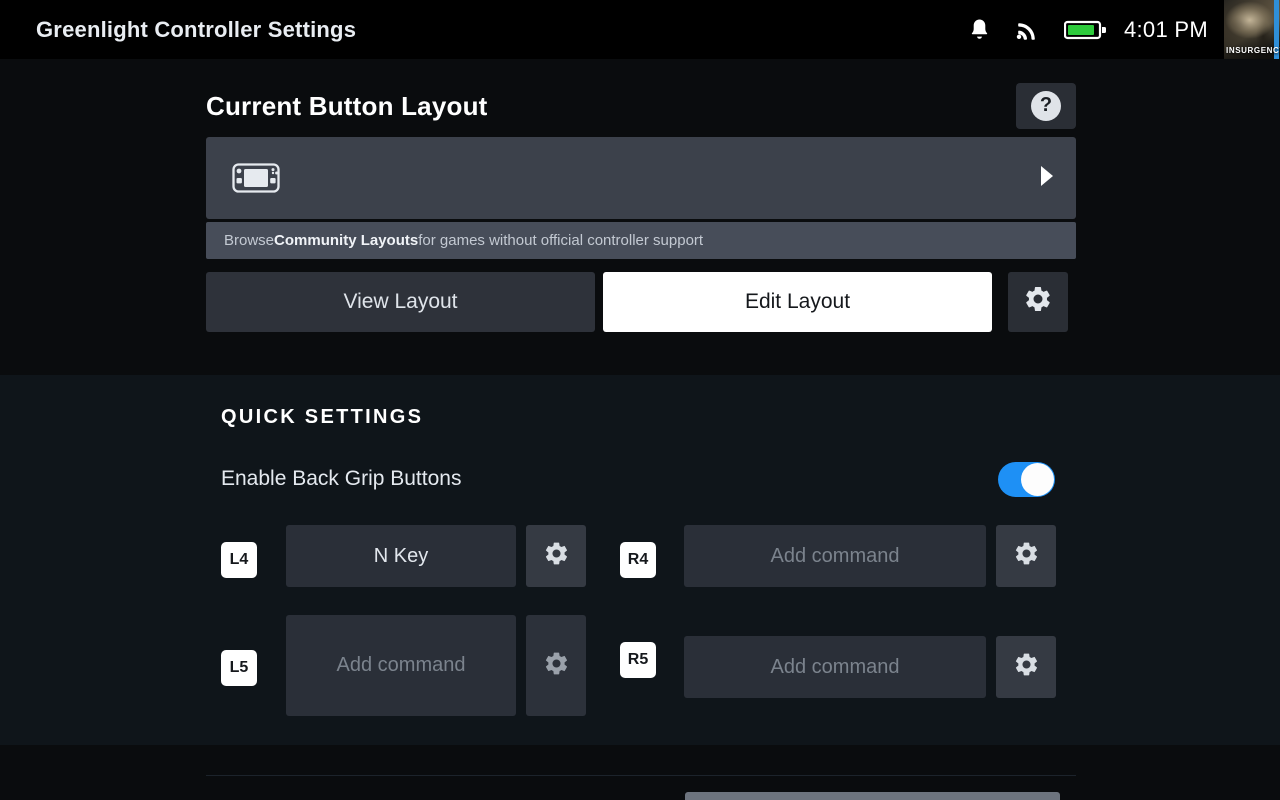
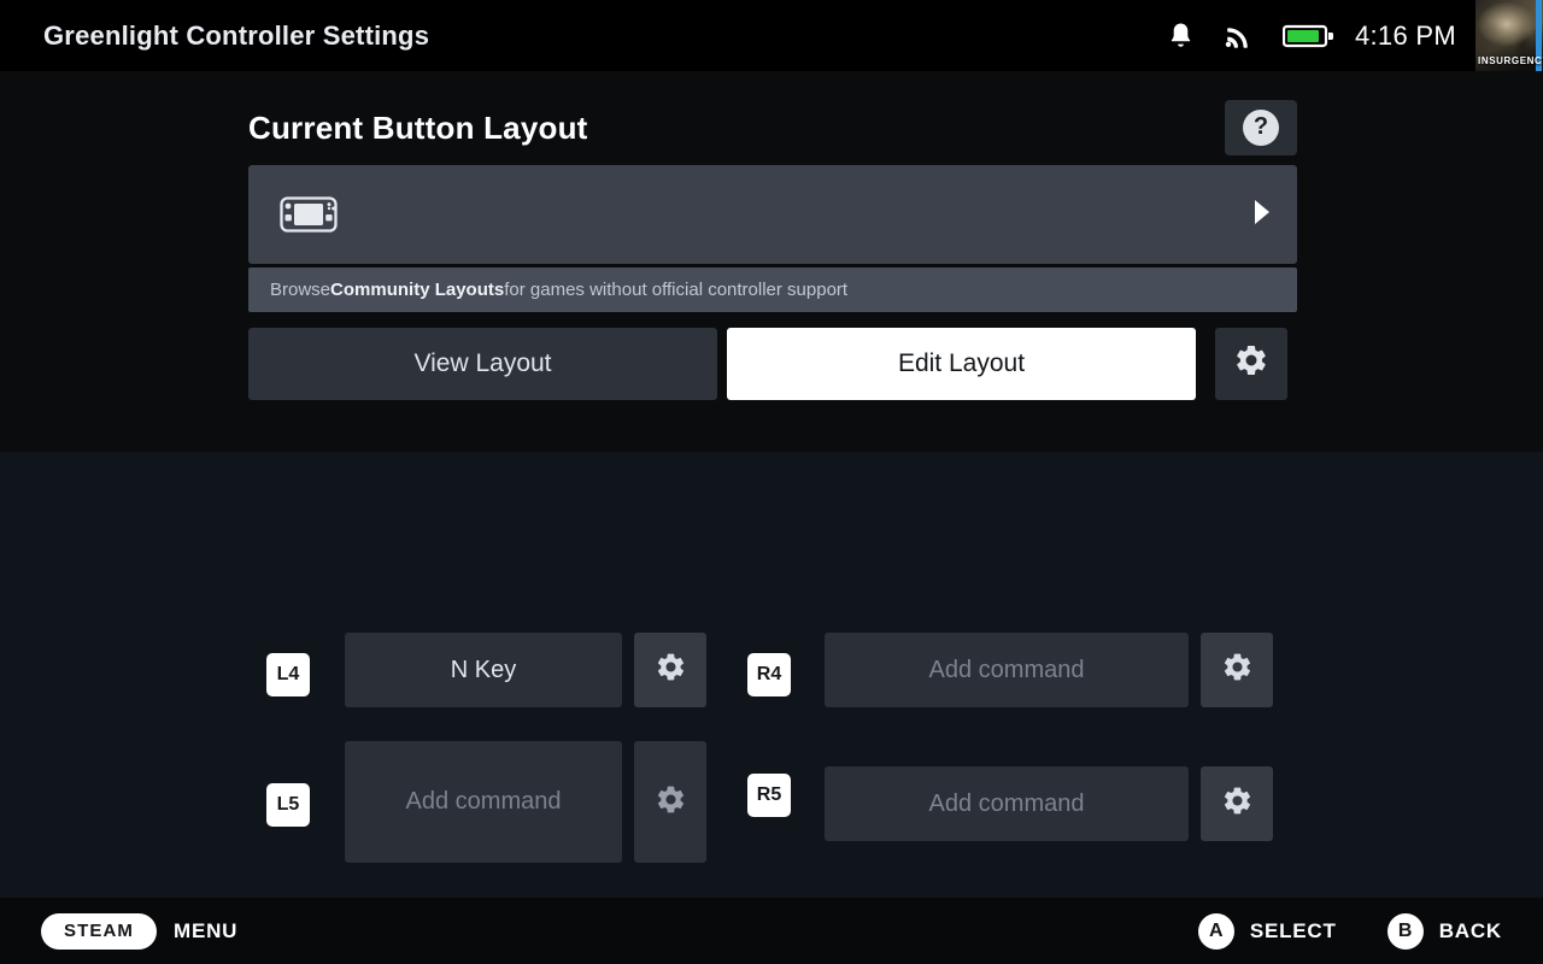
  Greenlight Controller Settings
- 4:01 PM
+ 4:16 PM
  INSURGENC
  Current Button Layout
  ?
  Browse
  Community Layouts
  for games without official controller support
  View Layout
  Edit Layout
- QUICK SETTINGS
- Enable Back Grip Buttons
  L4
  N Key
  R4
  Add command
  L5
  Add command
  R5
  Add command
+ STEAM
+ MENU
+ A
+ SELECT
+ B
+ BACK
